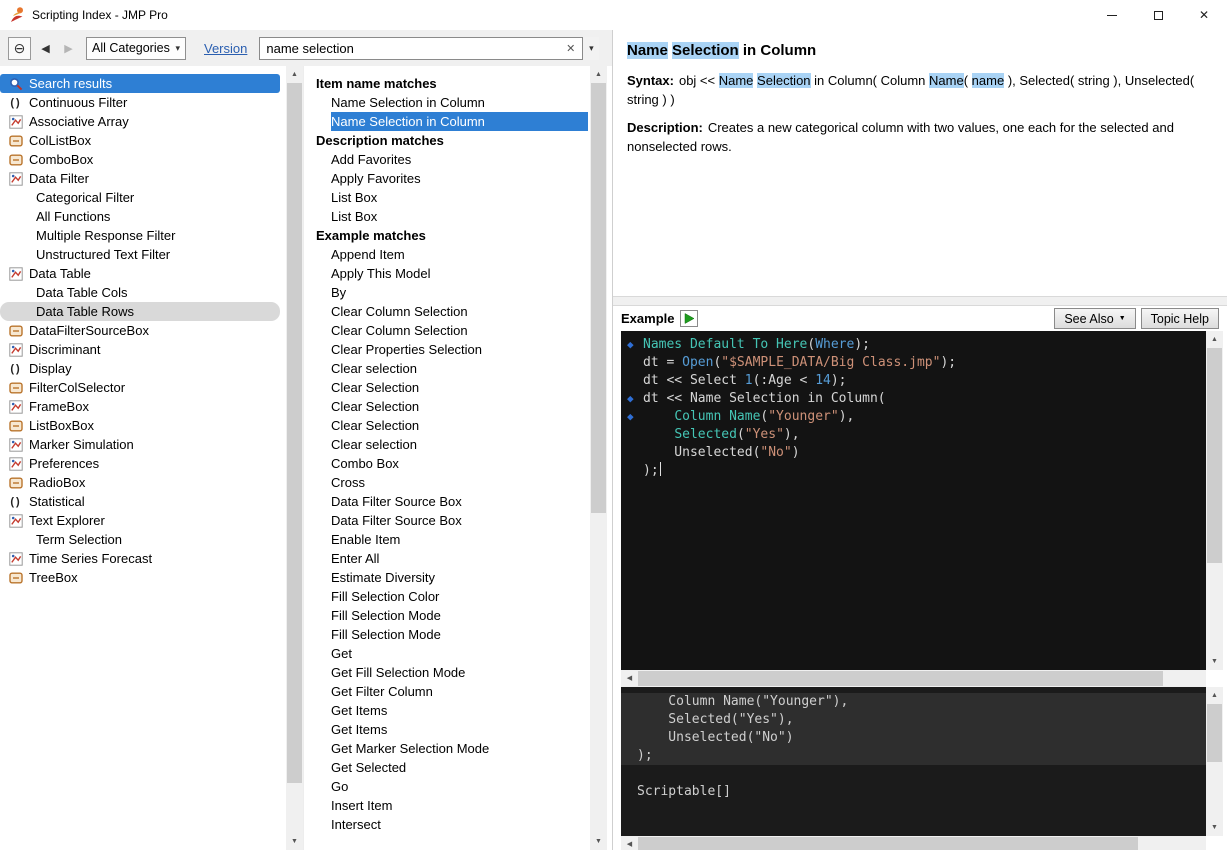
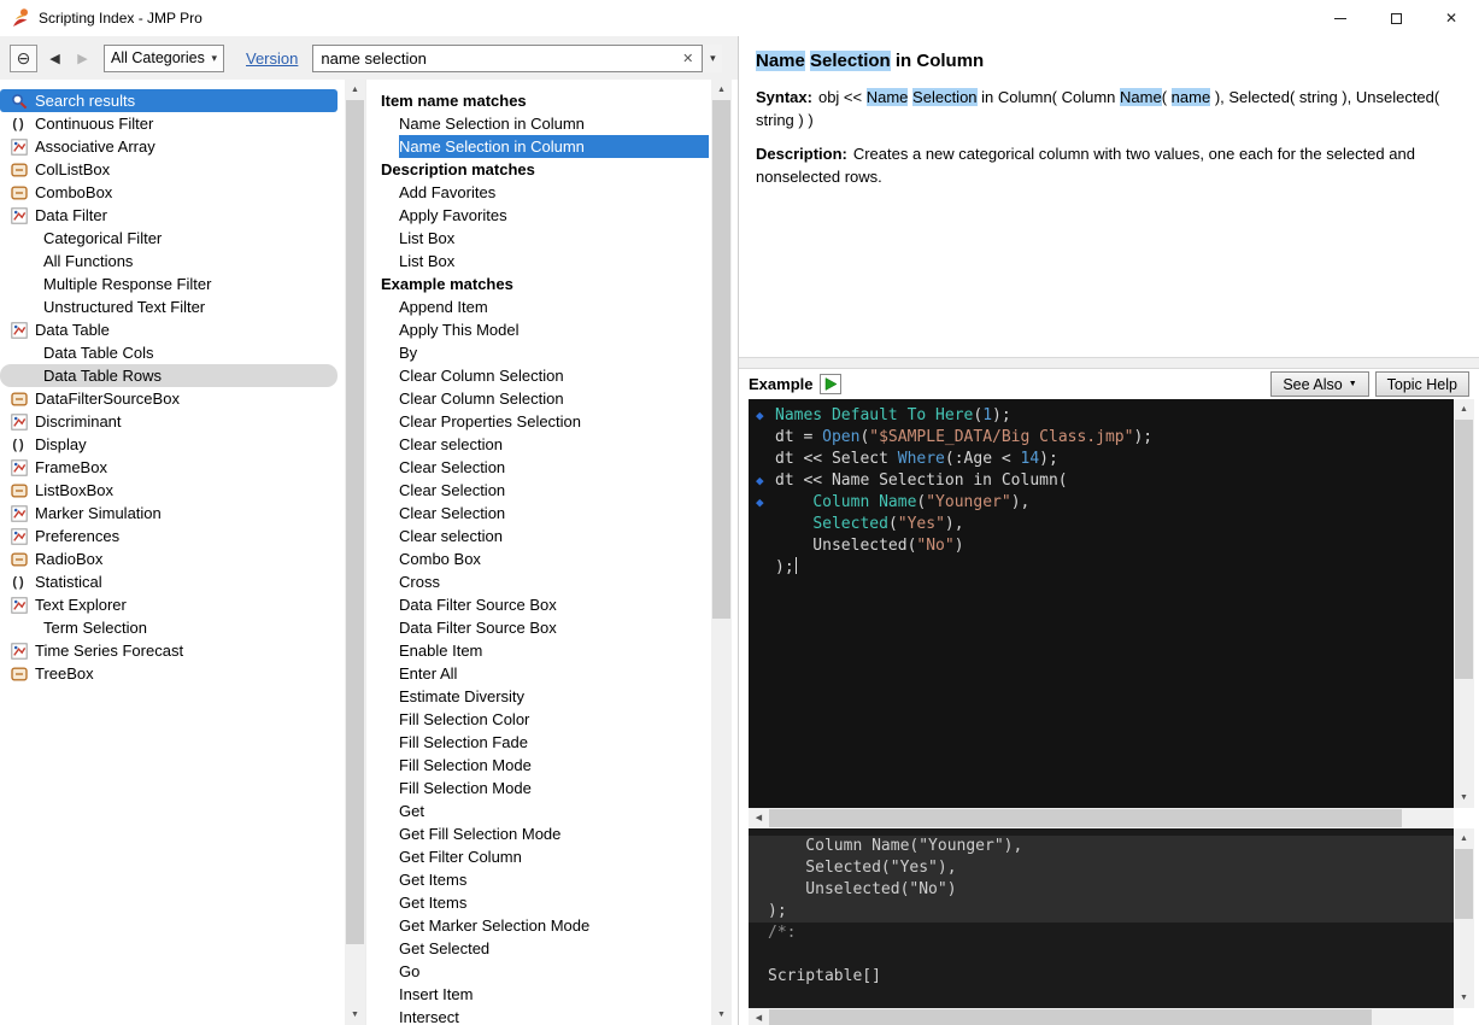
  Scripting Index - JMP Pro
  ✕
  ⊖
  ◀
  ▶
  All Categories
  ▾
  Version
  name selection
  ✕
  ▾
  Search results
  ()
  Continuous Filter
  Associative Array
  ColListBox
  ComboBox
  Data Filter
  Categorical Filter
  All Functions
  Multiple Response Filter
  Unstructured Text Filter
  Data Table
  Data Table Cols
  Data Table Rows
  DataFilterSourceBox
  Discriminant
  ()
  Display
- FilterColSelector
  FrameBox
  ListBoxBox
  Marker Simulation
  Preferences
  RadioBox
  ()
  Statistical
  Text Explorer
  Term Selection
  Time Series Forecast
  TreeBox
  Item name matches
  Name Selection in Column
  Name Selection in Column
  Description matches
  Add Favorites
  Apply Favorites
  List Box
  List Box
  Example matches
  Append Item
  Apply This Model
  By
  Clear Column Selection
  Clear Column Selection
  Clear Properties Selection
  Clear selection
  Clear Selection
  Clear Selection
  Clear Selection
  Clear selection
  Combo Box
  Cross
  Data Filter Source Box
  Data Filter Source Box
  Enable Item
  Enter All
  Estimate Diversity
  Fill Selection Color
+ Fill Selection Fade
  Fill Selection Mode
  Fill Selection Mode
  Get
  Get Fill Selection Mode
  Get Filter Column
  Get Items
  Get Items
  Get Marker Selection Mode
  Get Selected
  Go
  Insert Item
  Intersect
  Name Selection in Column
  Syntax: obj << Name Selection in Column( Column Name( name ), Selected( string ), Unselected( string ) )
  Description: Creates a new categorical column with two values, one each for the selected and nonselected rows.
  Example
  See Also
  Topic Help
- ◆ Names Default To Here(Where);
+ ◆ Names Default To Here(1);
  dt = Open("$SAMPLE_DATA/Big Class.jmp");
- dt << Select 1(:Age < 14);
+ dt << Select Where(:Age < 14);
  ◆ dt << Name Selection in Column(
  ◆ Column Name("Younger"),
  Selected("Yes"),
  Unselected("No")
  );
  Column Name("Younger"),
  Selected("Yes"),
  Unselected("No")
  );
+ /*:
  Scriptable[]
